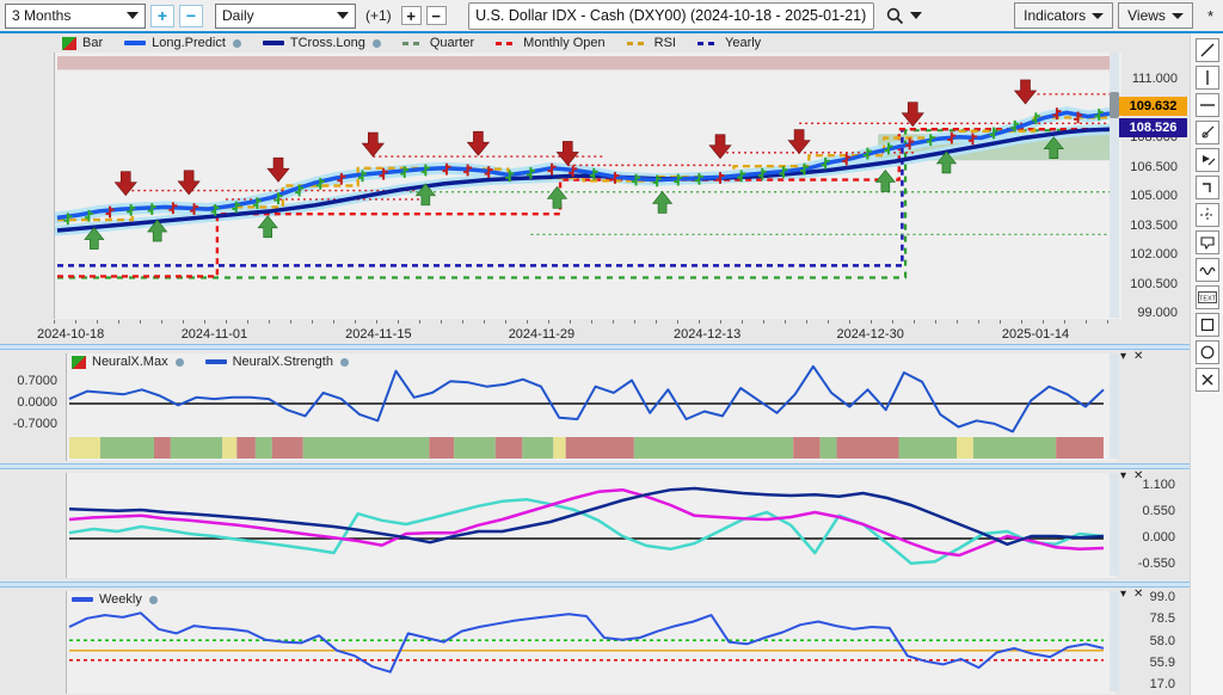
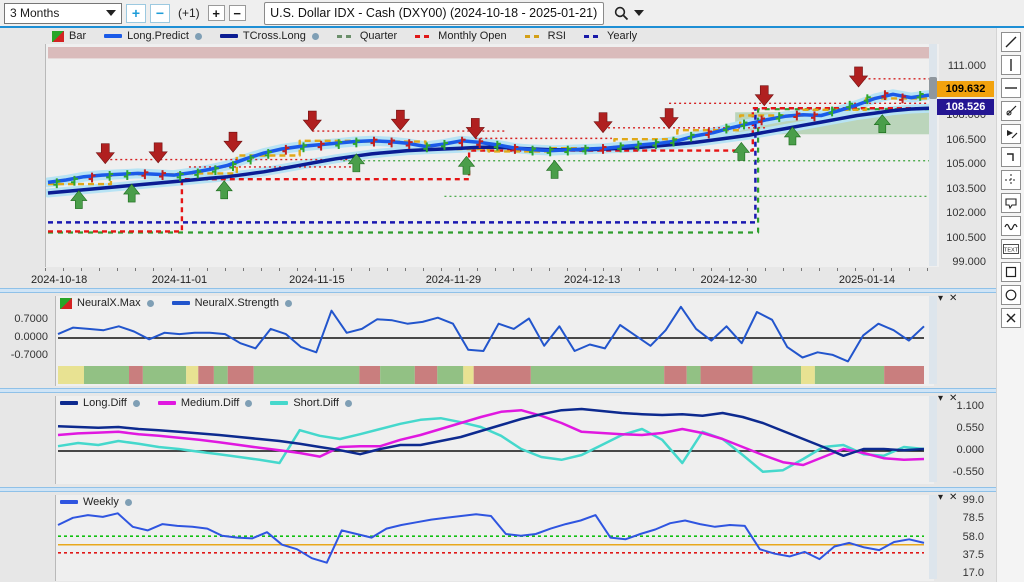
  3 Months
  +
  −
- Daily
  (+1)
  +
  −
  U.S. Dollar IDX - Cash (DXY00) (2024-10-18 - 2025-01-21)
- Indicators
- Views
- *
  Bar
  Long.Predict
  TCross.Long
  Quarter
  Monthly Open
  RSI
  Yearly
  111.000
  108.000
  106.500
  105.000
  103.500
  102.000
  100.500
  99.000
  2024-10-18
  2024-11-01
  2024-11-15
  2024-11-29
  2024-12-13
  2024-12-30
  2025-01-14
  109.632
  108.526
  NeuralX.Max
  NeuralX.Strength
  0.7000
  0.0000
  -0.7000
  ▾
  ✕
+ Long.Diff
+ Medium.Diff
+ Short.Diff
  1.100
  0.550
  0.000
  -0.550
  ▾
  ✕
  Weekly
  99.0
  78.5
  58.0
- 55.9
+ 37.5
  17.0
  ▾
  ✕
